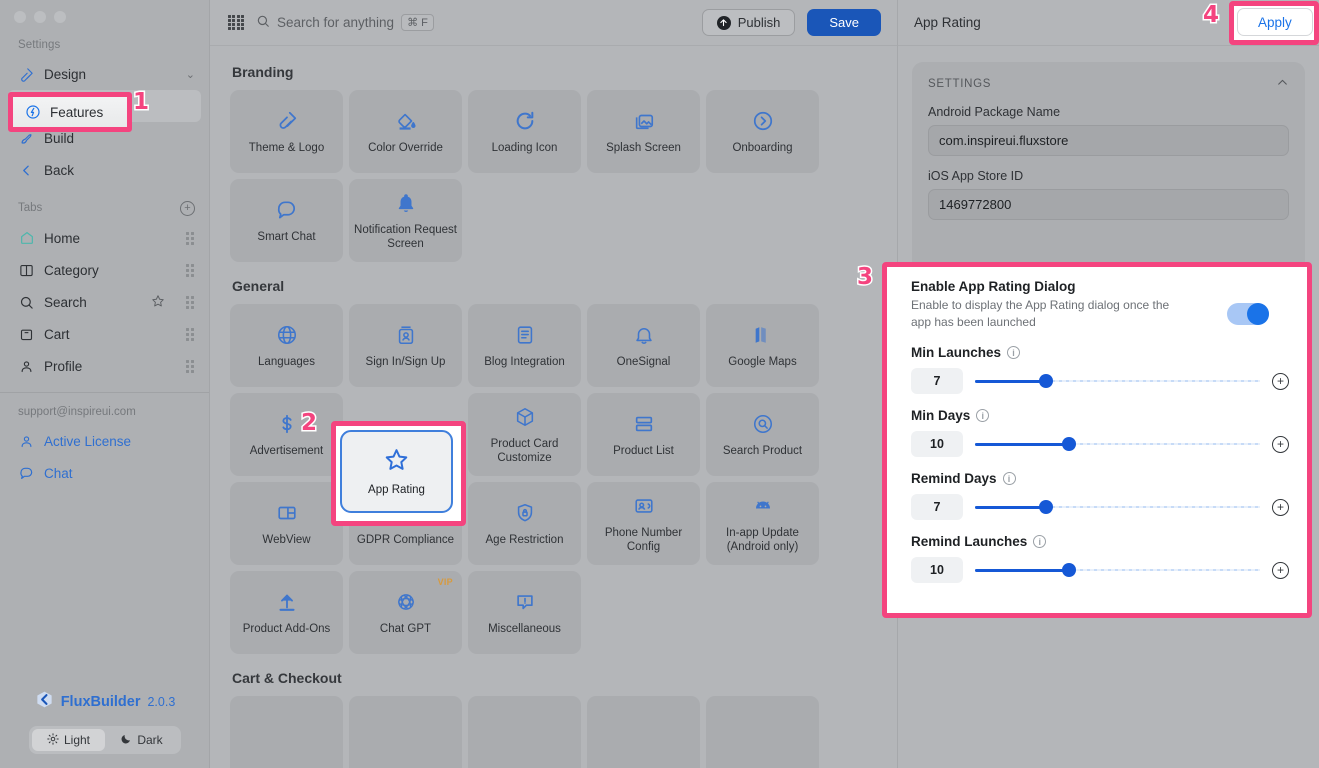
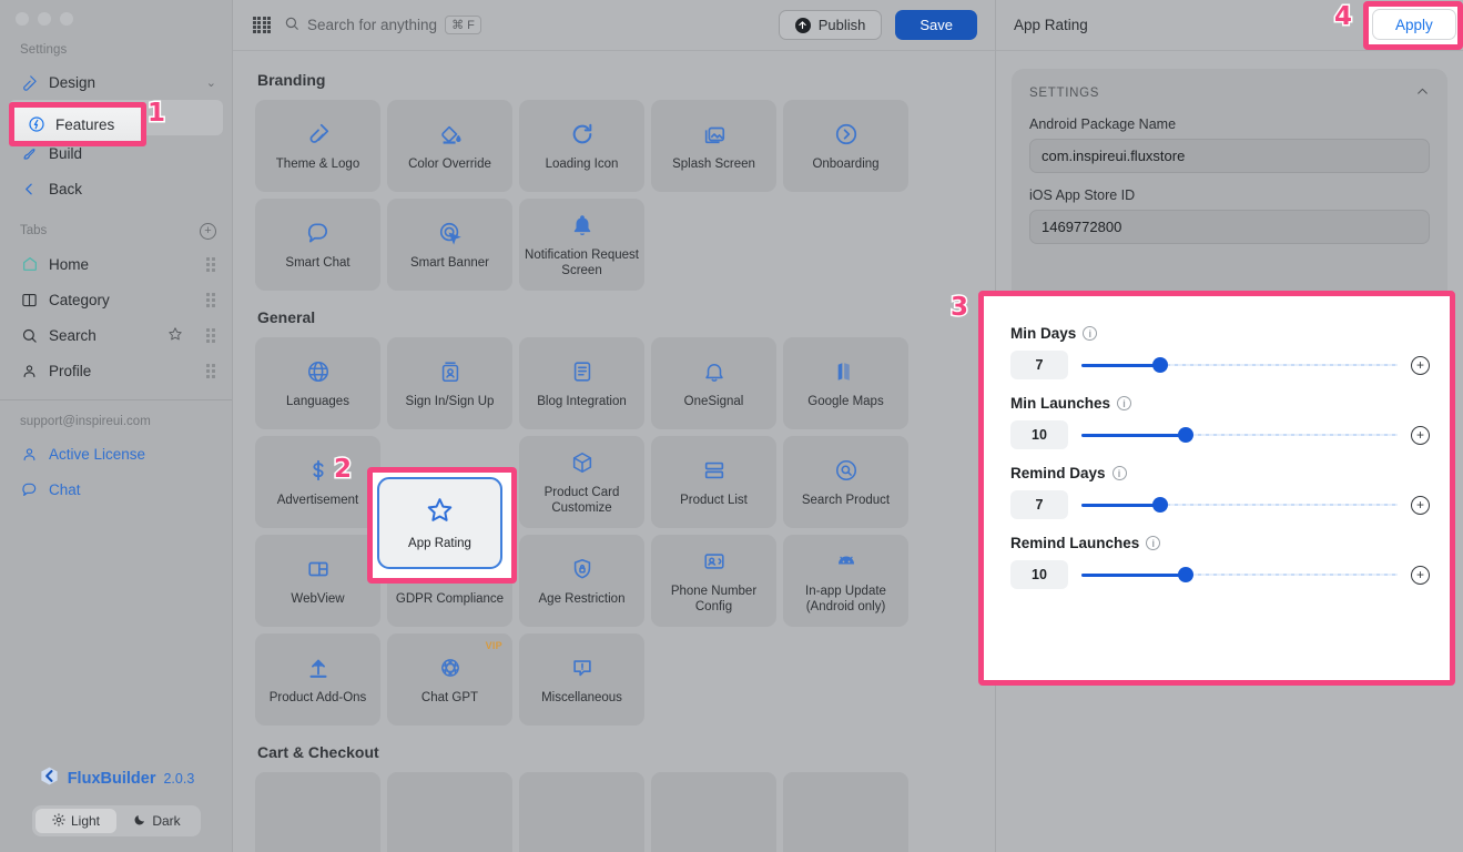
  Settings
  Design
  ⌄
  Build
  Back
  Tabs
  +
  Home
  Category
  Search
- Cart
  Profile
  support@inspireui.com
  Active License
  Chat
  FluxBuilder
  2.0.3
  Light
  Dark
  Search for anything
  ⌘ F
  Publish
  Save
  Branding
  Theme & Logo
  Color Override
  Loading Icon
  Splash Screen
  Onboarding
  Smart Chat
+ Smart Banner
  Notification Request Screen
  General
  Languages
  Sign In/Sign Up
  Blog Integration
  OneSignal
  Google Maps
  Advertisement
  Product Card Customize
  Product List
  Search Product
  WebView
  GDPR Compliance
  Age Restriction
  Phone Number Config
  In-app Update (Android only)
  Product Add-Ons
  VIP
  Chat GPT
  Miscellaneous
  Cart & Checkout
  App Rating
  SETTINGS
  Android Package Name
  com.inspireui.fluxstore
  iOS App Store ID
  1469772800
  Features
  1
  App Rating
  2
- Enable App Rating Dialog
- Enable to display the App Rating dialog once the app has been launched
- Min Launches
+ Min Days
  i
  7
  +
- Min Days
+ Min Launches
  i
  10
  +
  Remind Days
  i
  7
  +
  Remind Launches
  i
  10
  +
  3
  Apply
  4
